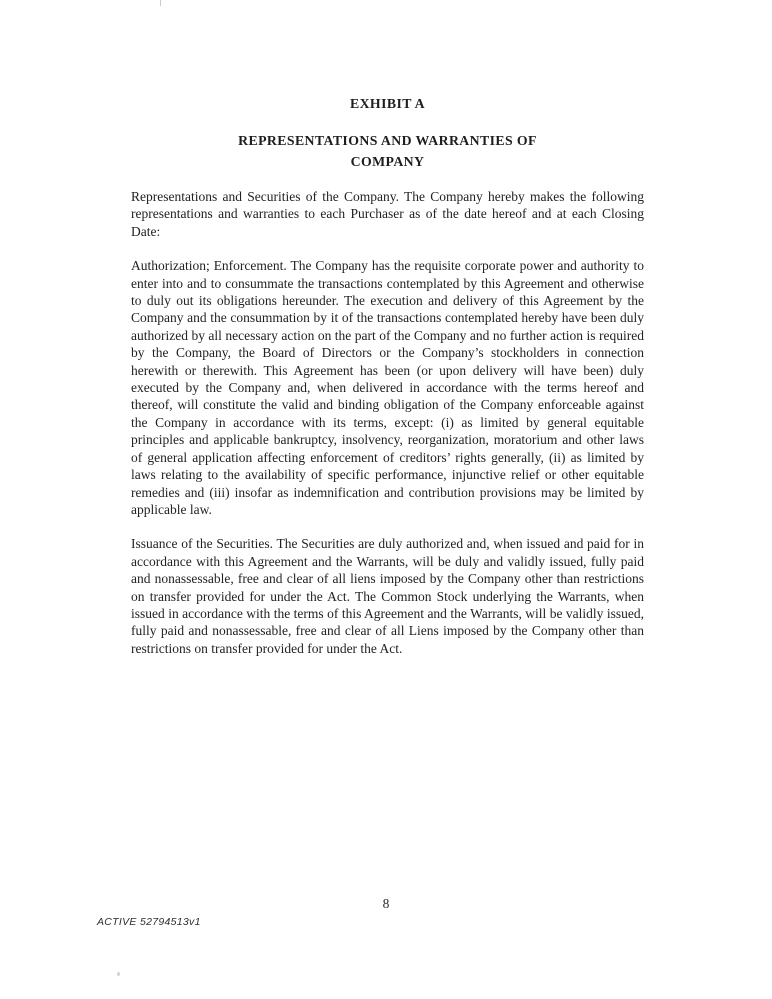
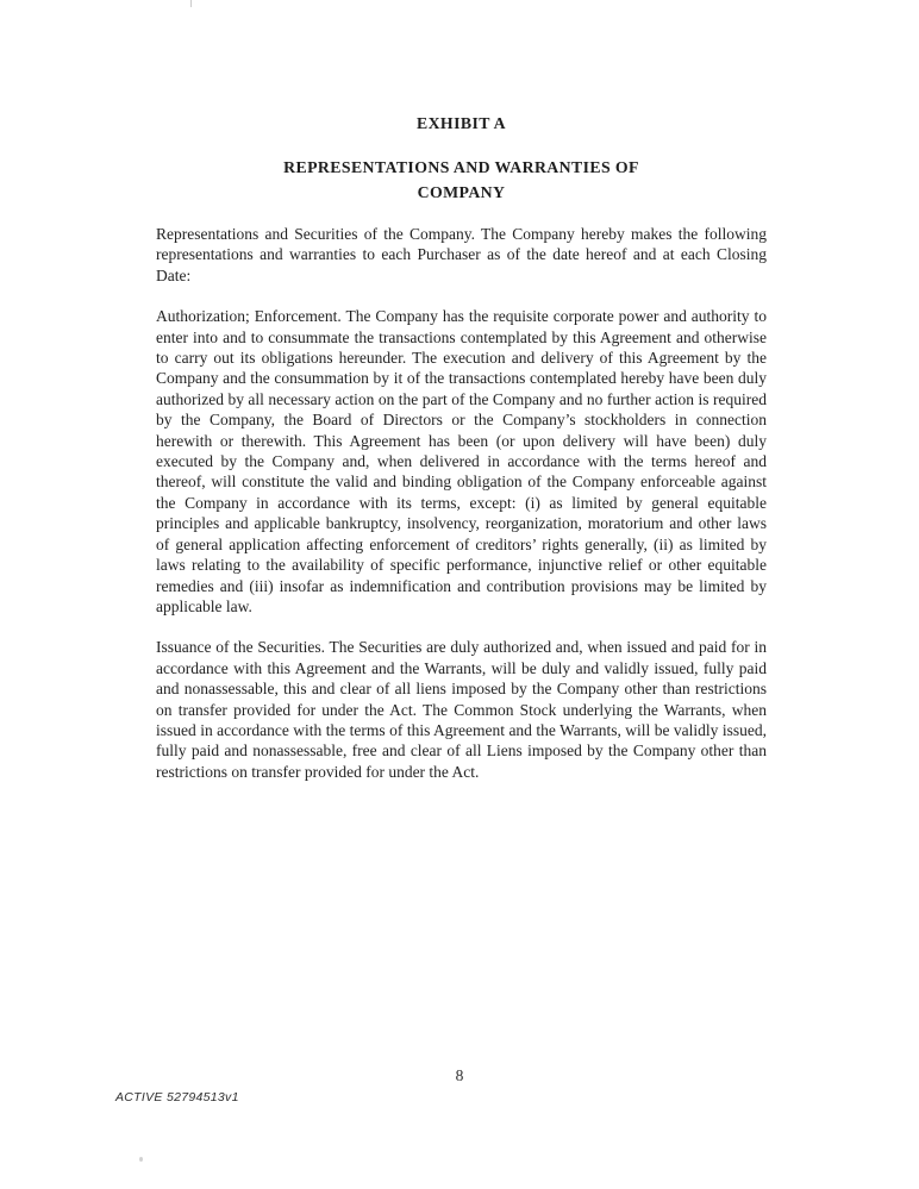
  EXHIBIT A
  REPRESENTATIONS AND WARRANTIES OF
  COMPANY
  Representations and Securities of the Company. The Company hereby makes the following representations and warranties to each Purchaser as of the date hereof and at each Closing Date:
- Authorization; Enforcement. The Company has the requisite corporate power and authority to enter into and to consummate the transactions contemplated by this Agreement and otherwise to duly out its obligations hereunder. The execution and delivery of this Agreement by the Company and the consummation by it of the transactions contemplated hereby have been duly authorized by all necessary action on the part of the Company and no further action is required by the Company, the Board of Directors or the Company’s stockholders in connection herewith or therewith. This Agreement has been (or upon delivery will have been) duly executed by the Company and, when delivered in accordance with the terms hereof and thereof, will constitute the valid and binding obligation of the Company enforceable against the Company in accordance with its terms, except: (i) as limited by general equitable principles and applicable bankruptcy, insolvency, reorganization, moratorium and other laws of general application affecting enforcement of creditors’ rights generally, (ii) as limited by laws relating to the availability of specific performance, injunctive relief or other equitable remedies and (iii) insofar as indemnification and contribution provisions may be limited by applicable law.
+ Authorization; Enforcement. The Company has the requisite corporate power and authority to enter into and to consummate the transactions contemplated by this Agreement and otherwise to carry out its obligations hereunder. The execution and delivery of this Agreement by the Company and the consummation by it of the transactions contemplated hereby have been duly authorized by all necessary action on the part of the Company and no further action is required by the Company, the Board of Directors or the Company’s stockholders in connection herewith or therewith. This Agreement has been (or upon delivery will have been) duly executed by the Company and, when delivered in accordance with the terms hereof and thereof, will constitute the valid and binding obligation of the Company enforceable against the Company in accordance with its terms, except: (i) as limited by general equitable principles and applicable bankruptcy, insolvency, reorganization, moratorium and other laws of general application affecting enforcement of creditors’ rights generally, (ii) as limited by laws relating to the availability of specific performance, injunctive relief or other equitable remedies and (iii) insofar as indemnification and contribution provisions may be limited by applicable law.
- Issuance of the Securities. The Securities are duly authorized and, when issued and paid for in accordance with this Agreement and the Warrants, will be duly and validly issued, fully paid and nonassessable, free and clear of all liens imposed by the Company other than restrictions on transfer provided for under the Act. The Common Stock underlying the Warrants, when issued in accordance with the terms of this Agreement and the Warrants, will be validly issued, fully paid and nonassessable, free and clear of all Liens imposed by the Company other than restrictions on transfer provided for under the Act.
+ Issuance of the Securities. The Securities are duly authorized and, when issued and paid for in accordance with this Agreement and the Warrants, will be duly and validly issued, fully paid and nonassessable, this and clear of all liens imposed by the Company other than restrictions on transfer provided for under the Act. The Common Stock underlying the Warrants, when issued in accordance with the terms of this Agreement and the Warrants, will be validly issued, fully paid and nonassessable, free and clear of all Liens imposed by the Company other than restrictions on transfer provided for under the Act.
  8
  ACTIVE 52794513v1
